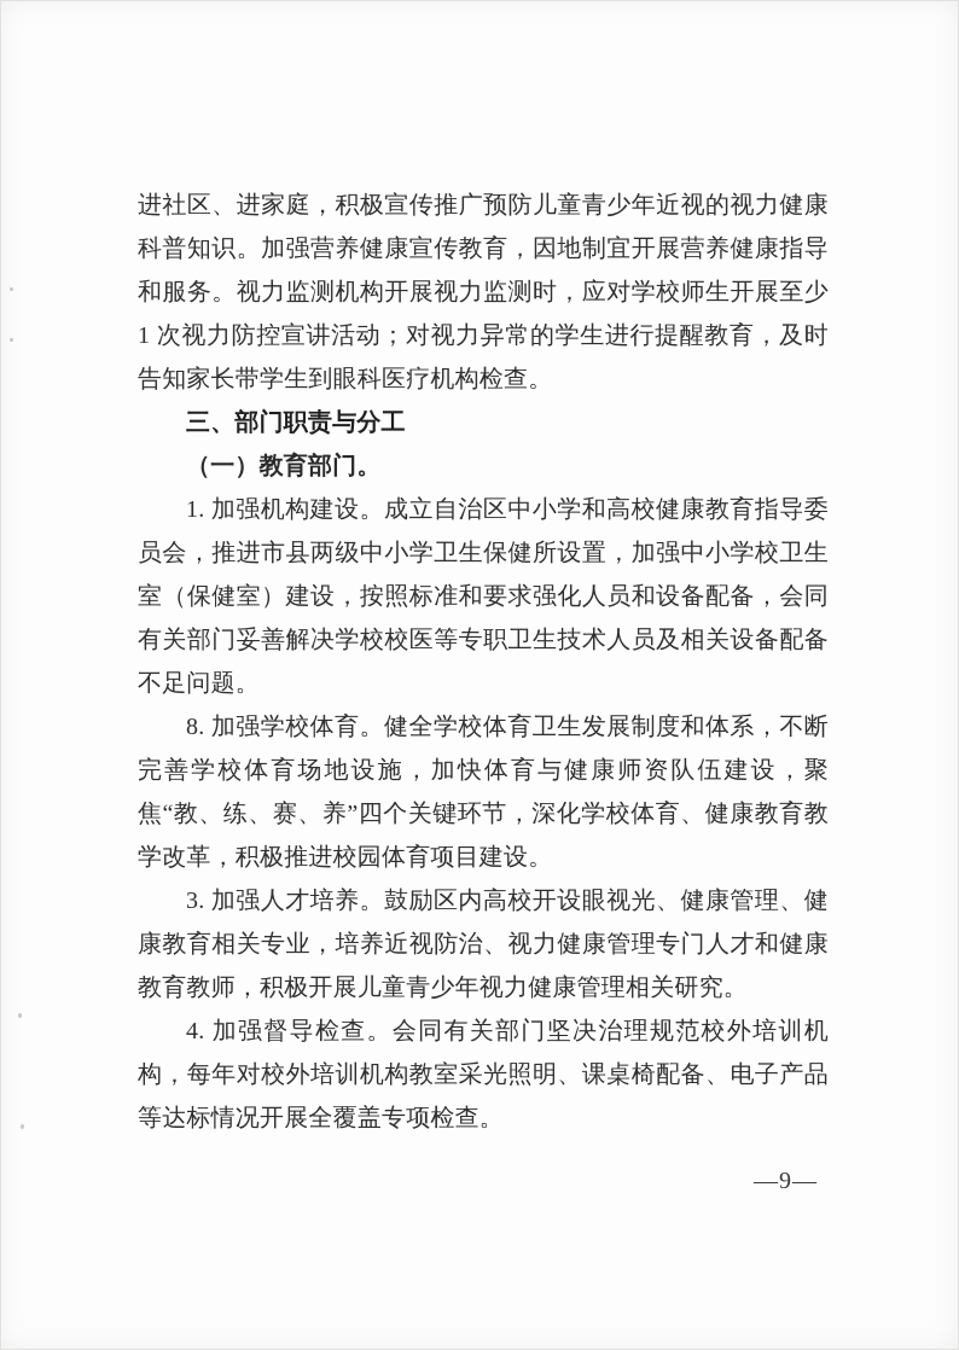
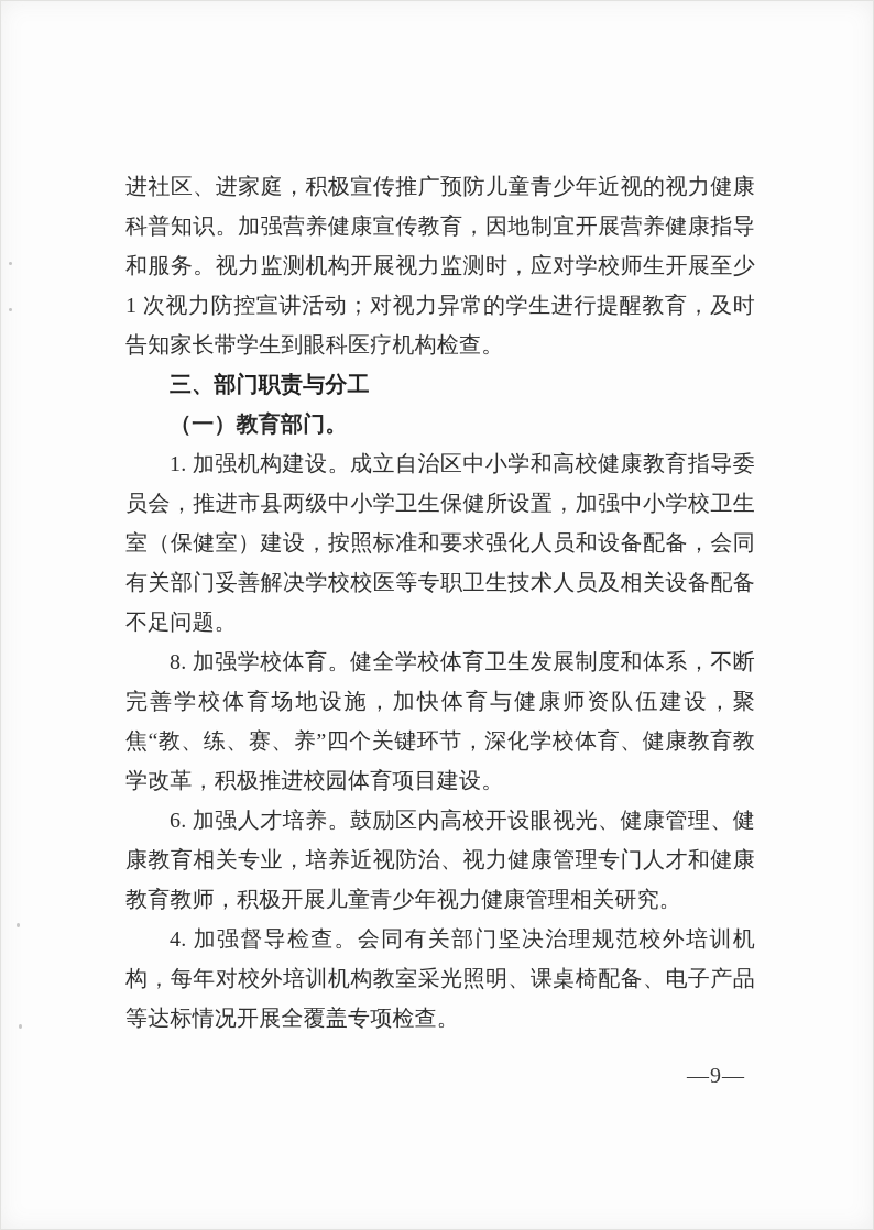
  进社区、进家庭，积极宣传推广预防儿童青少年近视的视力健康科普知识。加强营养健康宣传教育，因地制宜开展营养健康指导和服务。视力监测机构开展视力监测时，应对学校师生开展至少1 次视力防控宣讲活动；对视力异常的学生进行提醒教育，及时告知家长带学生到眼科医疗机构检查。
  三、部门职责与分工
  （一）教育部门。
  1. 加强机构建设。成立自治区中小学和高校健康教育指导委员会，推进市县两级中小学卫生保健所设置，加强中小学校卫生室（保健室）建设，按照标准和要求强化人员和设备配备，会同有关部门妥善解决学校校医等专职卫生技术人员及相关设备配备不足问题。
  8. 加强学校体育。健全学校体育卫生发展制度和体系，不断完善学校体育场地设施，加快体育与健康师资队伍建设，聚焦“教、练、赛、养”四个关键环节，深化学校体育、健康教育教学改革，积极推进校园体育项目建设。
- 3. 加强人才培养。鼓励区内高校开设眼视光、健康管理、健康教育相关专业，培养近视防治、视力健康管理专门人才和健康教育教师，积极开展儿童青少年视力健康管理相关研究。
+ 6. 加强人才培养。鼓励区内高校开设眼视光、健康管理、健康教育相关专业，培养近视防治、视力健康管理专门人才和健康教育教师，积极开展儿童青少年视力健康管理相关研究。
  4. 加强督导检查。会同有关部门坚决治理规范校外培训机构，每年对校外培训机构教室采光照明、课桌椅配备、电子产品等达标情况开展全覆盖专项检查。
  —9—
